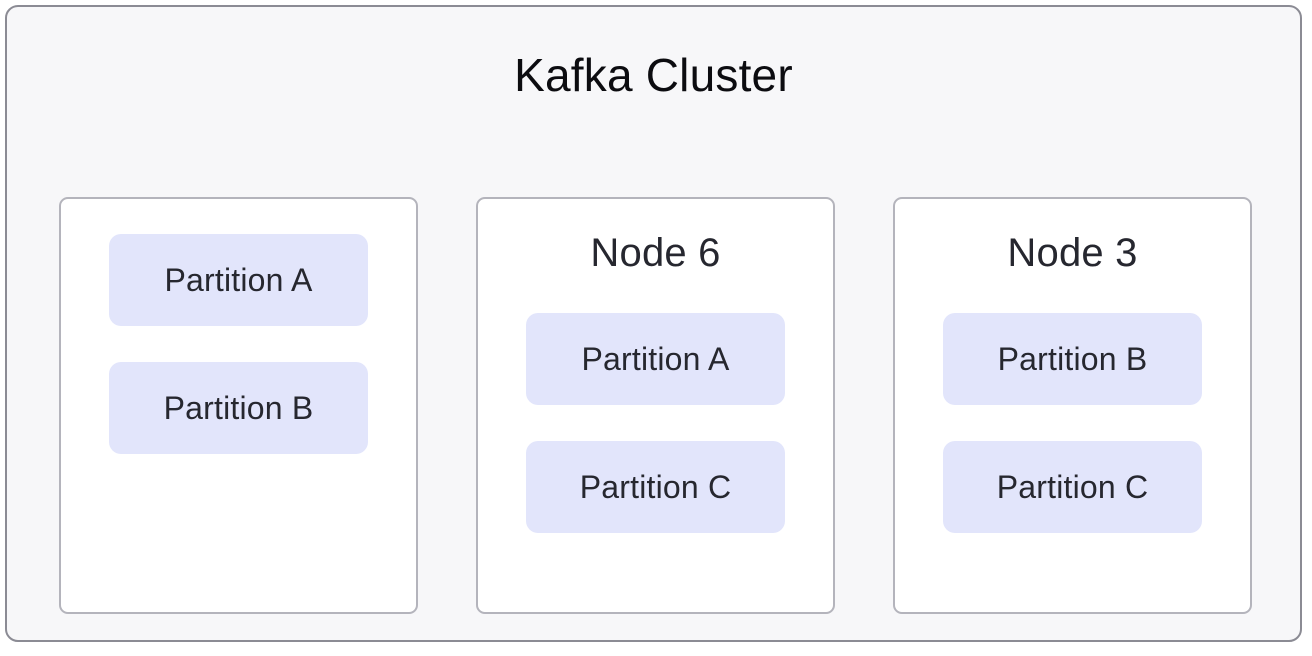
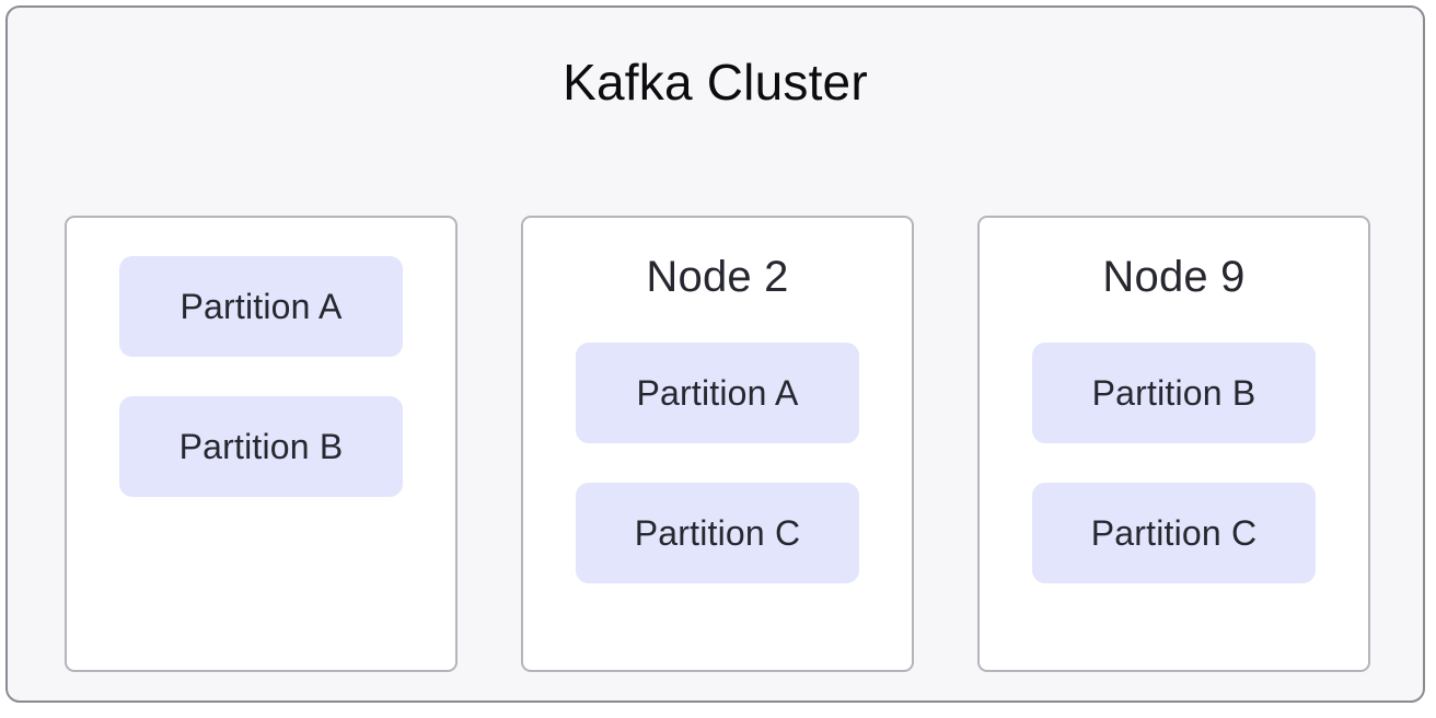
  Kafka Cluster
  Partition A
  Partition B
- Node 6
+ Node 2
  Partition A
  Partition C
- Node 3
+ Node 9
  Partition B
  Partition C
